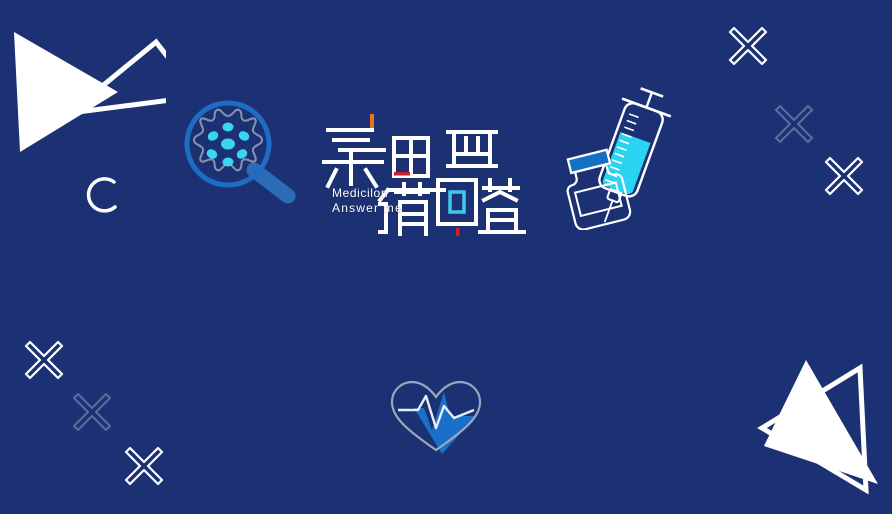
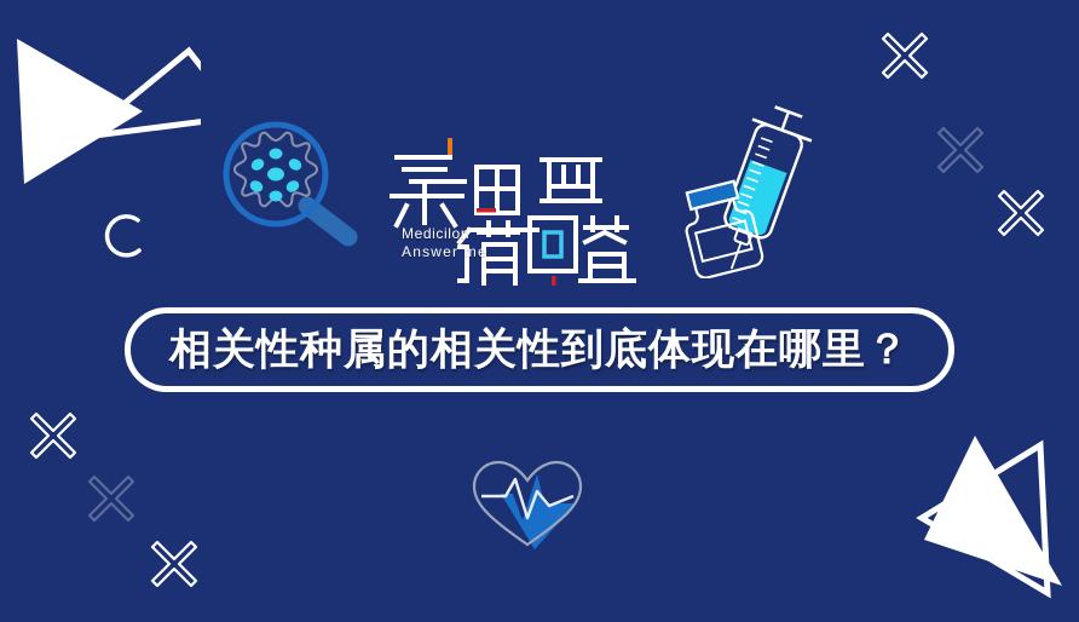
  Medicilon
  Answer me
+ 相关性种属的相关性到底体现在哪里？
